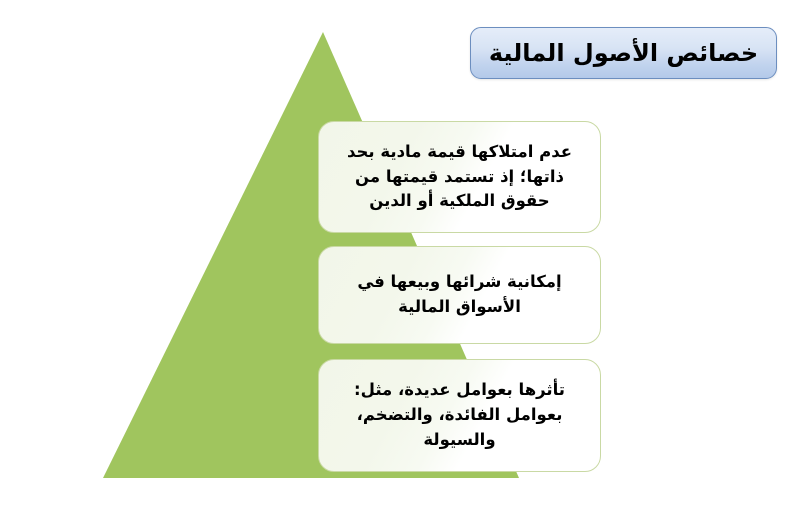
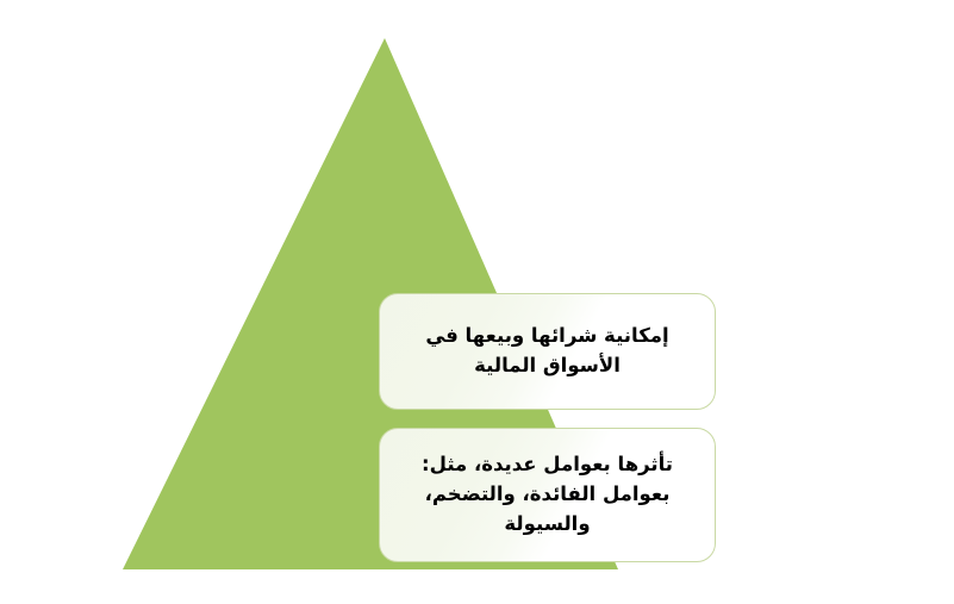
- خصائص الأصول المالية
- عدم امتلاكها قيمة مادية بحد ذاتها؛ إذ تستمد قيمتها من حقوق الملكية أو الدين
  إمكانية شرائها وبيعها في الأسواق المالية
  تأثرها بعوامل عديدة، مثل: بعوامل الفائدة، والتضخم، والسيولة
